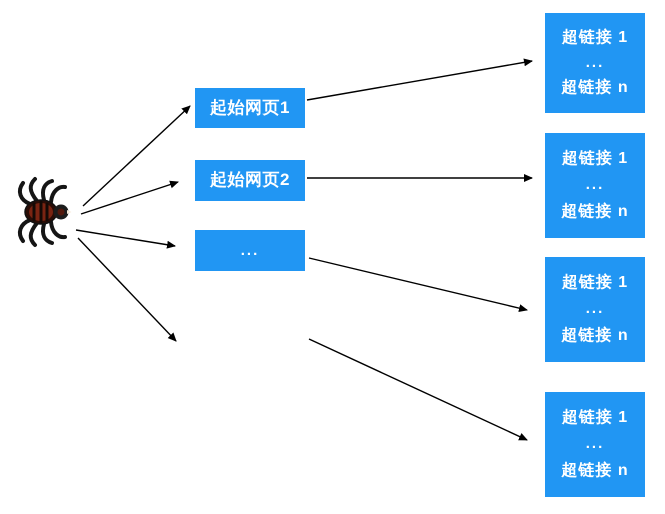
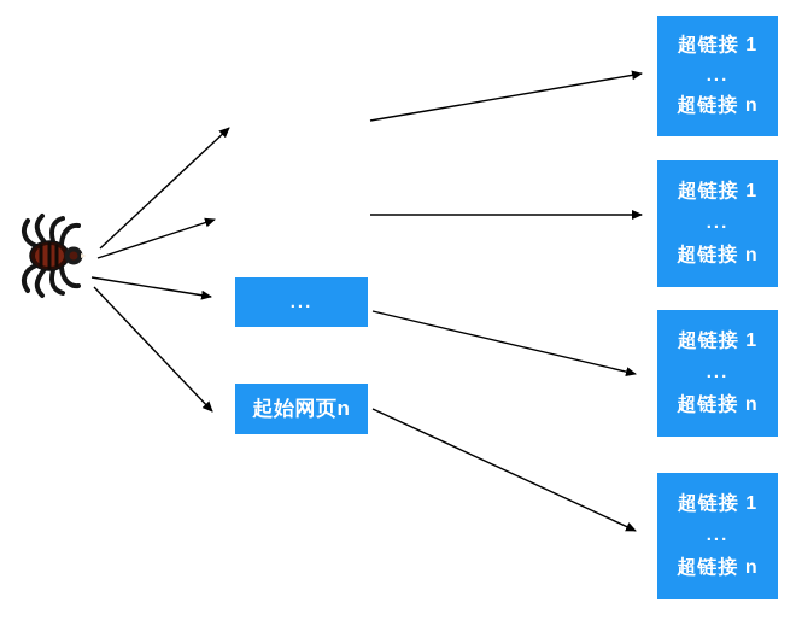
- 起始网页1
- 起始网页2
  ...
+ 起始网页n
  超链接 1
  ...
  超链接 n
  超链接 1
  ...
  超链接 n
  超链接 1
  ...
  超链接 n
  超链接 1
  ...
  超链接 n
